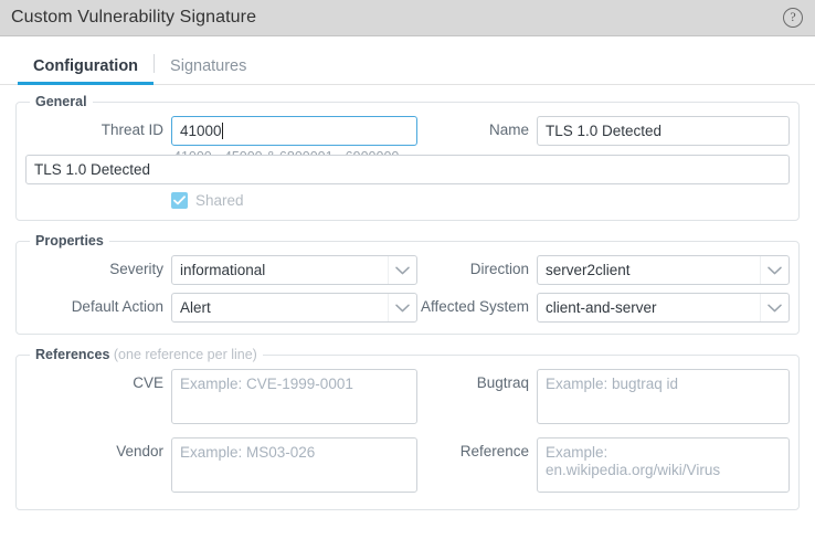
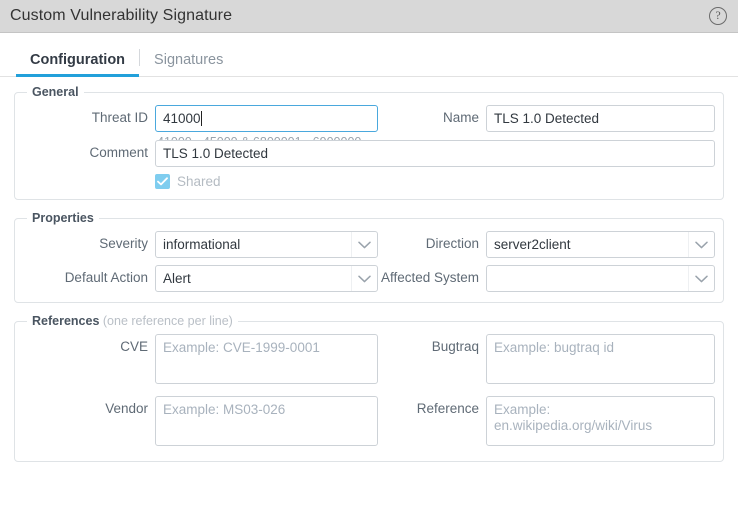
  Custom Vulnerability Signature
  ?
  Configuration
  Signatures
  General
  Threat ID
  41000
  Name
  TLS 1.0 Detected
+ Comment
  TLS 1.0 Detected
  Shared
  Properties
  Severity
  informational
  Direction
  server2client
  Default Action
  Alert
  Affected System
- client-and-server
  References (one reference per line)
  CVE
  Example: CVE-1999-0001
  Bugtraq
  Example: bugtraq id
  Vendor
  Example: MS03-026
  Reference
